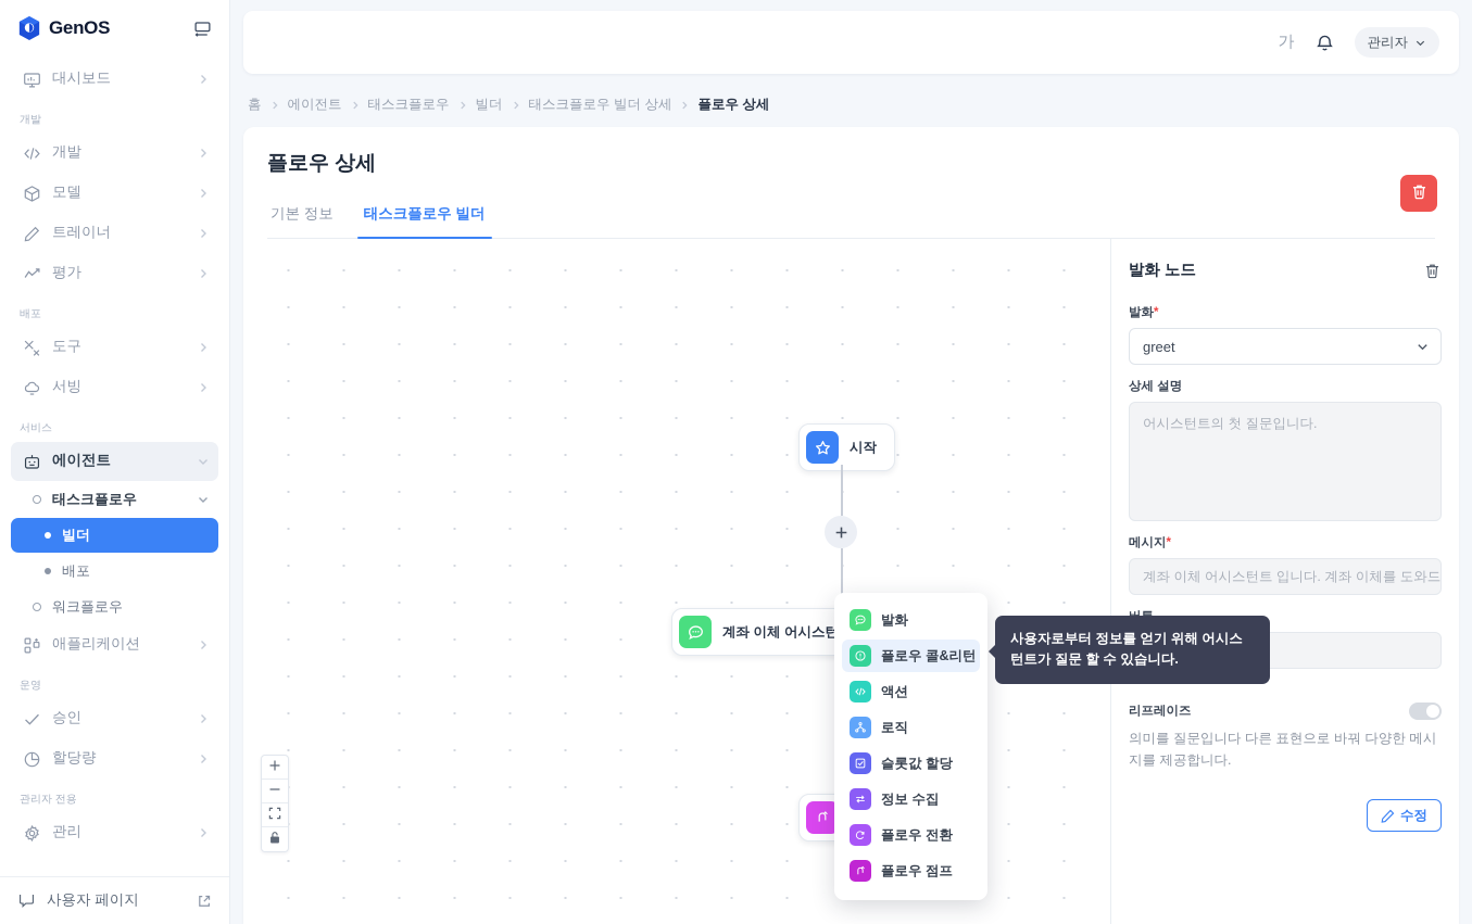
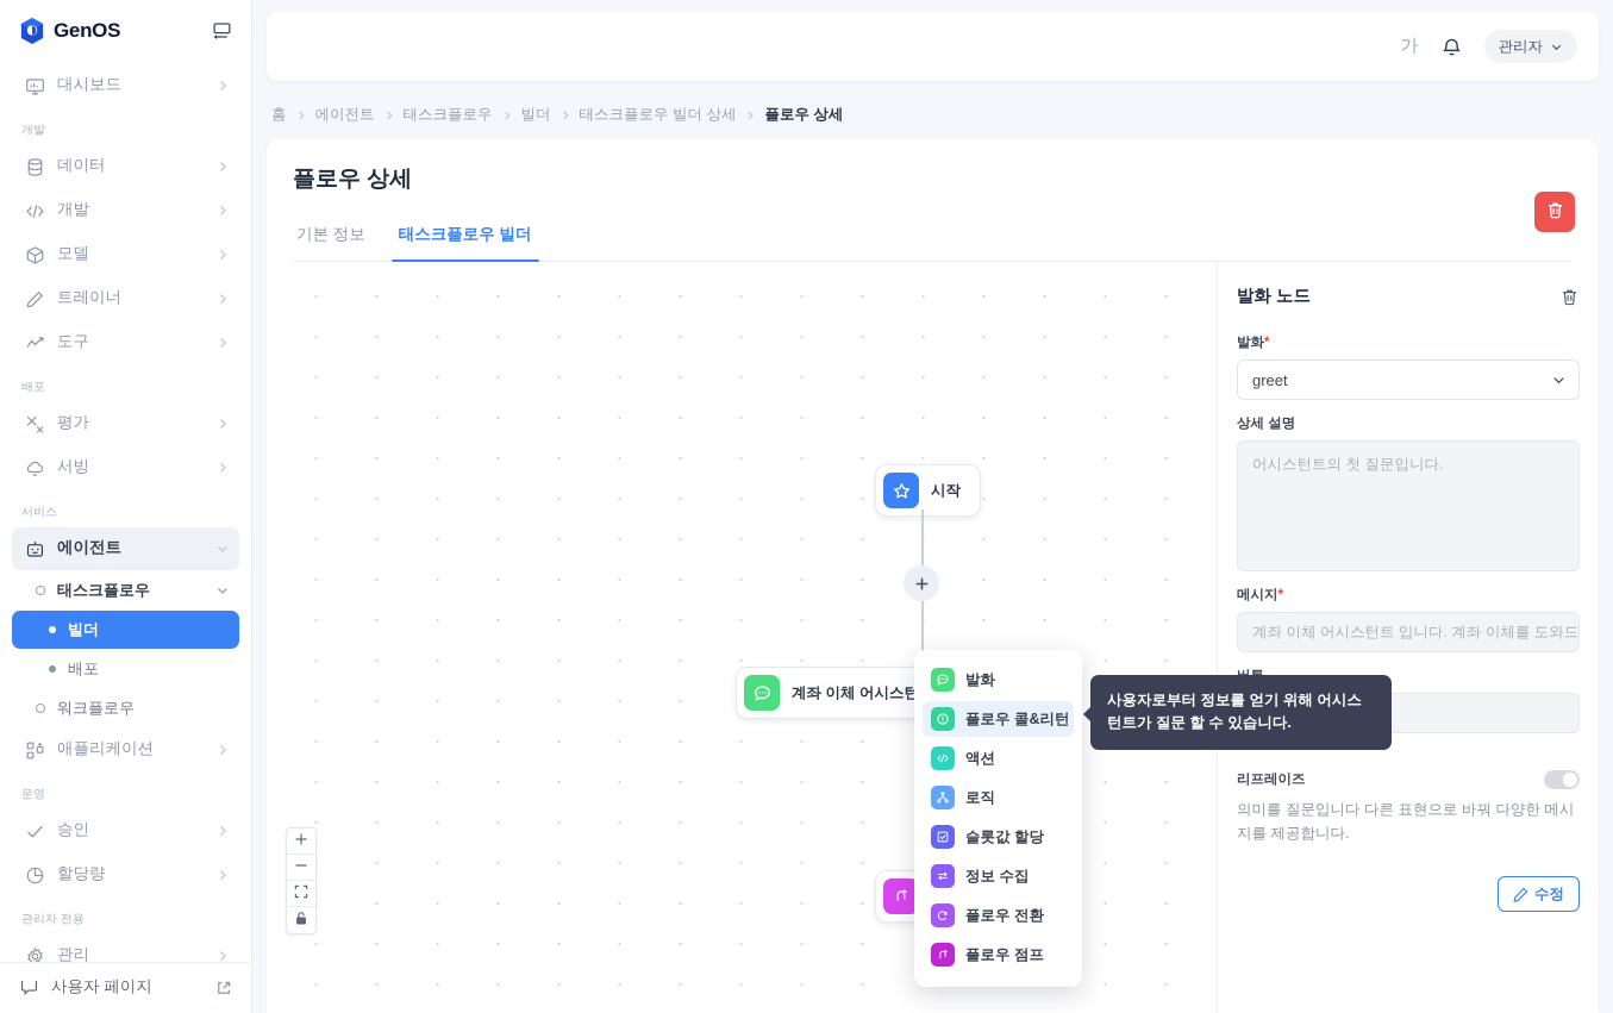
  GenOS
  대시보드
  개발
+ 데이터
  개발
  모델
  트레이너
- 평가
+ 도구
  배포
- 도구
+ 평가
  서빙
  서비스
  에이전트
  태스크플로우
  빌더
  배포
  워크플로우
  애플리케이션
  운영
  승인
  할당량
  관리자 전용
  관리
  사용자 페이지
  가
  관리자
  홈
  에이전트
  태스크플로우
  빌더
  태스크플로우 빌더 상세
  플로우 상세
  플로우 상세
  기본 정보
  태스크플로우 빌더
  시작
  계좌 이체 어시스턴
  발화 노드
  발화*
  greet
  상세 설명
  어시스턴트의 첫 질문입니다.
  메시지*
  계좌 이체 어시스턴트 입니다. 계좌 이체를 도와드
  리프레이즈
  의미를 질문입니다 다른 표현으로 바꿔 다양한 메시지를 제공합니다.
  수정
  발화
  플로우 콜&리턴
  액션
  로직
  슬롯값 할당
  정보 수집
  플로우 전환
  플로우 점프
  사용자로부터 정보를 얻기 위해 어시스턴트가 질문 할 수 있습니다.
